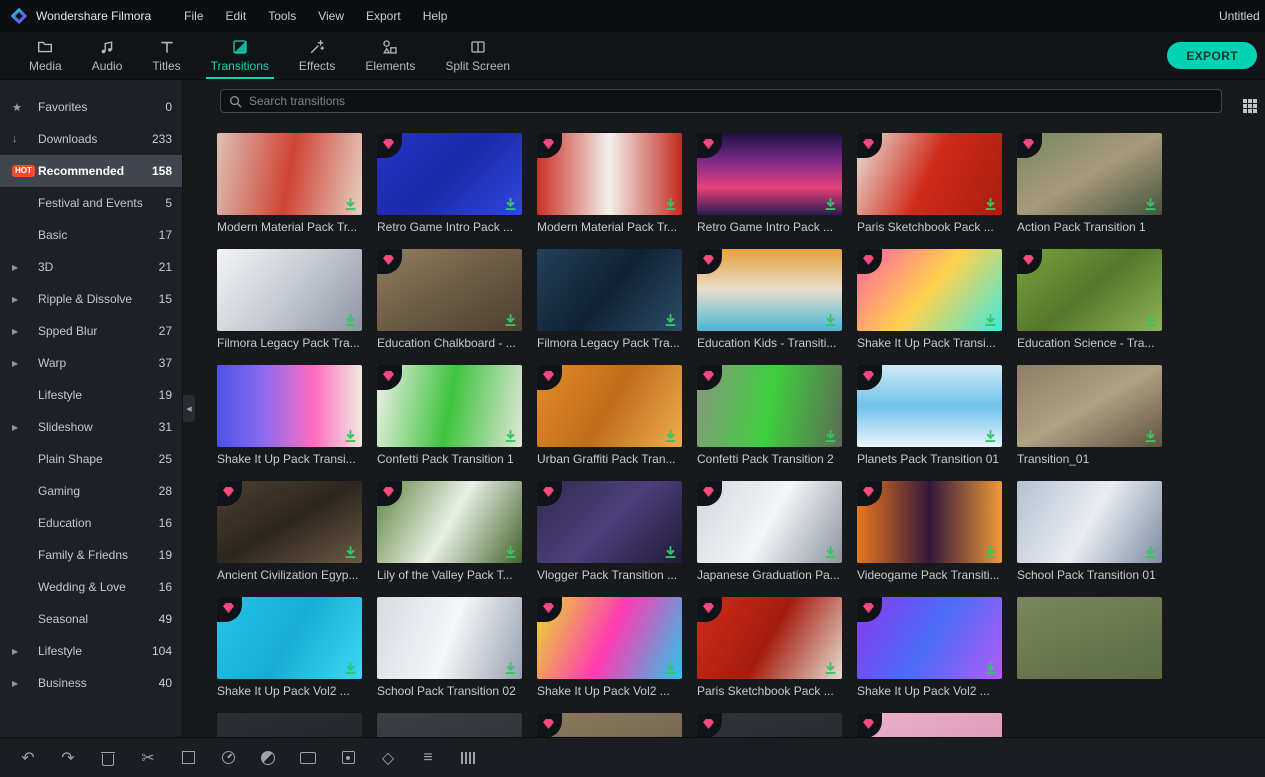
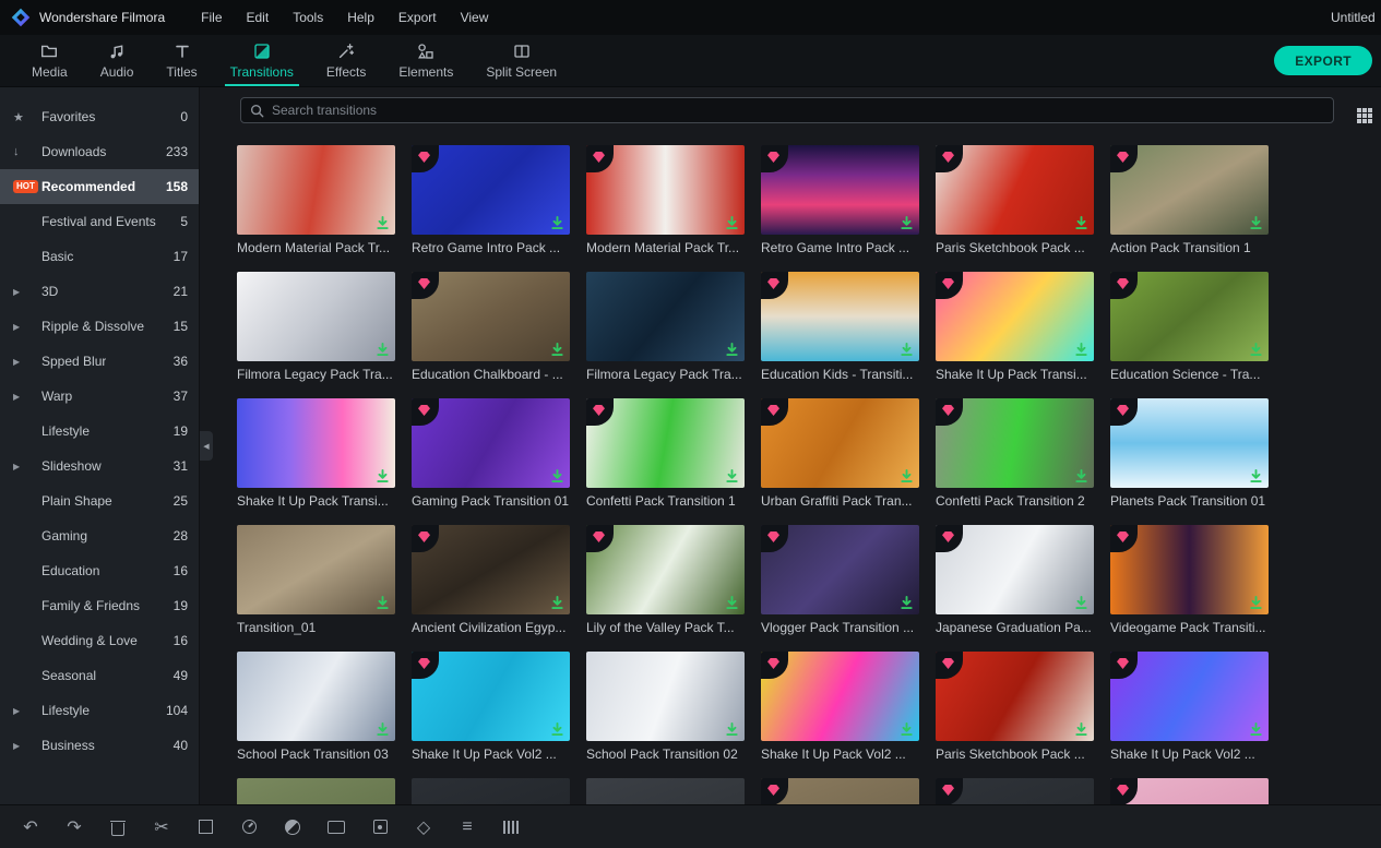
  Wondershare Filmora
  File
  Edit
  Tools
- View
+ Help
  Export
- Help
+ View
  Untitled
  Media
  Audio
  Titles
  Transitions
  Effects
  Elements
  Split Screen
  EXPORT
  ★
  Favorites
  0
  ↓
  Downloads
  233
  HOT
  Recommended
  158
  Festival and Events
  5
  Basic
  17
  ▶
  3D
  21
  ▶
  Ripple & Dissolve
  15
  ▶
  Spped Blur
- 27
+ 36
  ▶
  Warp
  37
  Lifestyle
  19
  ▶
  Slideshow
  31
  Plain Shape
  25
  Gaming
  28
  Education
  16
  Family & Friedns
  19
  Wedding & Love
  16
  Seasonal
  49
  ▶
  Lifestyle
  104
  ▶
  Business
  40
  Search transitions
  Modern Material Pack Tr...
  Retro Game Intro Pack ...
  Modern Material Pack Tr...
  Retro Game Intro Pack ...
  Paris Sketchbook Pack ...
  Action Pack Transition 1
  Filmora Legacy Pack Tra...
  Education Chalkboard - ...
  Filmora Legacy Pack Tra...
  Education Kids - Transiti...
  Shake It Up Pack Transi...
  Education Science - Tra...
  Shake It Up Pack Transi...
+ Gaming Pack Transition 01
  Confetti Pack Transition 1
  Urban Graffiti Pack Tran...
  Confetti Pack Transition 2
  Planets Pack Transition 01
  Transition_01
  Ancient Civilization Egyp...
  Lily of the Valley Pack T...
  Vlogger Pack Transition ...
  Japanese Graduation Pa...
  Videogame Pack Transiti...
- School Pack Transition 01
+ School Pack Transition 03
  Shake It Up Pack Vol2 ...
  School Pack Transition 02
  Shake It Up Pack Vol2 ...
  Paris Sketchbook Pack ...
  Shake It Up Pack Vol2 ...
  ↶
  ↷
  ✂
  ◇
  ≡
